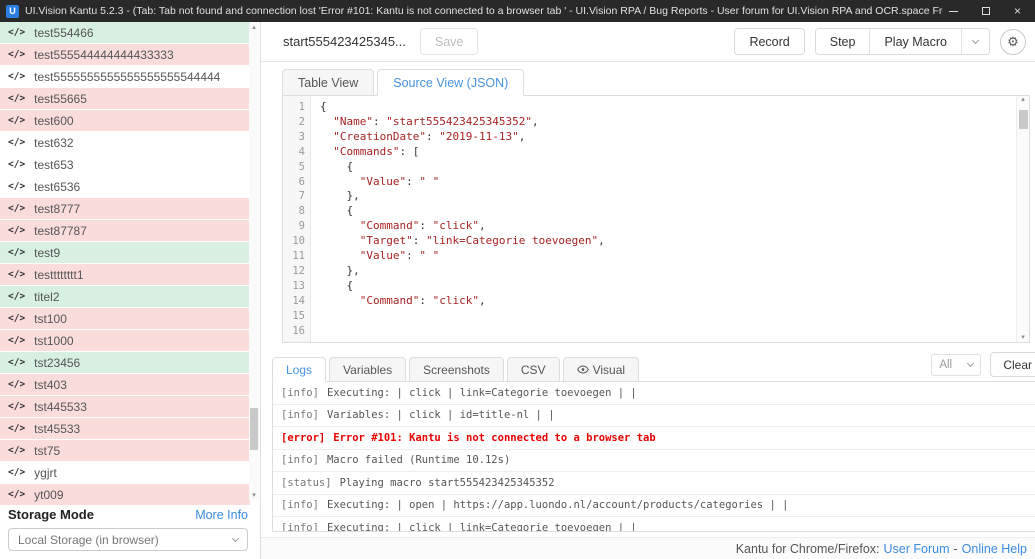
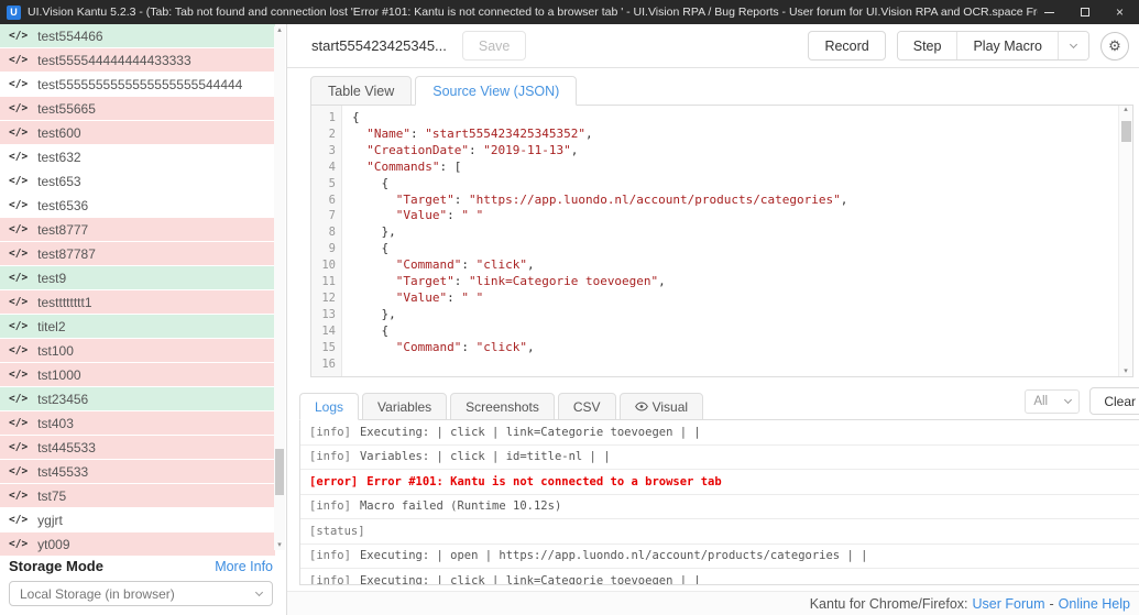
  U
  UI.Vision Kantu 5.2.3 - (Tab: Tab not found and connection lost 'Error #101: Kantu is not connected to a browser tab ' - UI.Vision RPA / Bug Reports - User forum for UI.Vision RPA and OCR.space Fr
  ×
  </>
  test554466
  </>
  test555544444444433333
  </>
  test5555555555555555555544444
  </>
  test55665
  </>
  test600
  </>
  test632
  </>
  test653
  </>
  test6536
  </>
  test8777
  </>
  test87787
  </>
  test9
  </>
  testttttttt1
  </>
  titel2
  </>
  tst100
  </>
  tst1000
  </>
  tst23456
  </>
  tst403
  </>
  tst445533
  </>
  tst45533
  </>
  tst75
  </>
  ygjrt
  </>
  yt009
  Storage Mode
  More Info
  Local Storage (in browser)
  start555423425345...
  Save
  Record
  Step
  Play Macro
  ⚙
  Table View
  Source View (JSON)
  1
  2
  3
  4
  5
  6
  7
  8
  9
  10
  11
  12
  13
  14
  15
  16
  {
  "Name": "start555423425345352",
  "CreationDate": "2019-11-13",
  "Commands": [
  {
+ "Target": "https://app.luondo.nl/account/products/categories",
  "Value": " "
  },
  {
  "Command": "click",
  "Target": "link=Categorie toevoegen",
  "Value": " "
  },
  {
  "Command": "click",
  Logs
  Variables
  Screenshots
  CSV
  Visual
  All
  Clear
  [info]
  Executing: | click | link=Categorie toevoegen | |
  [info]
  Variables: | click | id=title-nl | |
  [error]
  Error #101: Kantu is not connected to a browser tab
  [info]
  Macro failed (Runtime 10.12s)
  [status]
- Playing macro start555423425345352
  [info]
  Executing: | open | https://app.luondo.nl/account/products/categories | |
  [info]
  Executing: | click | link=Categorie toevoegen | |
  Kantu for Chrome/Firefox:
  User Forum
  -
  Online Help
